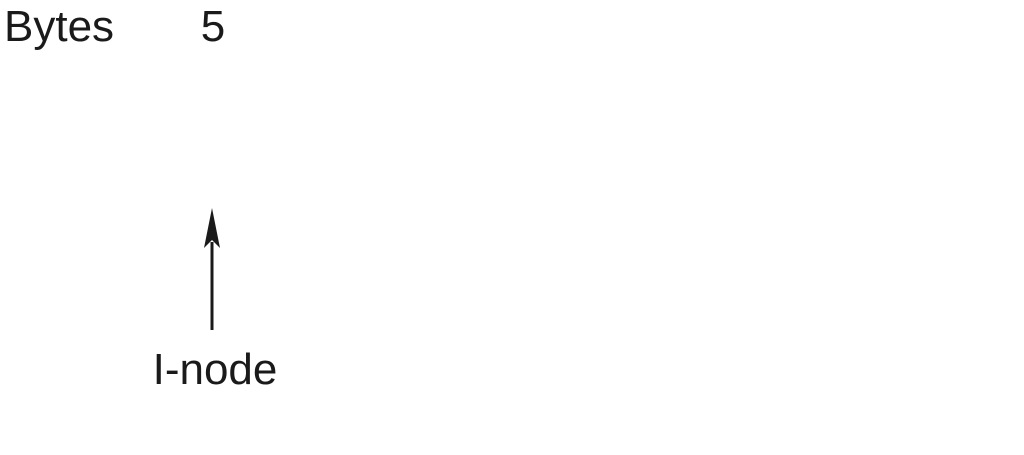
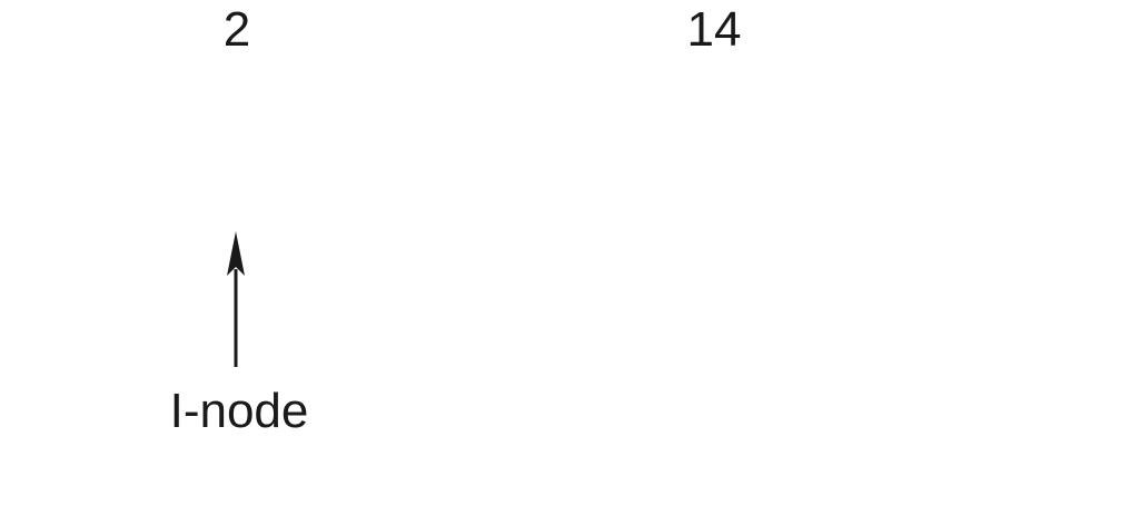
- Bytes
- 5
+ 2
+ 14
  I-node
